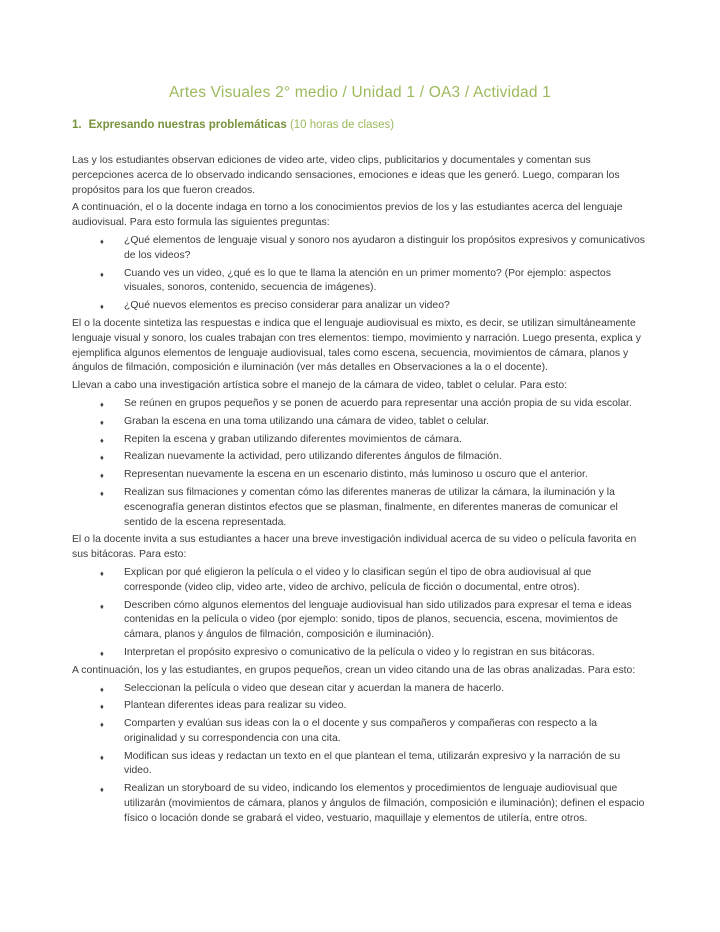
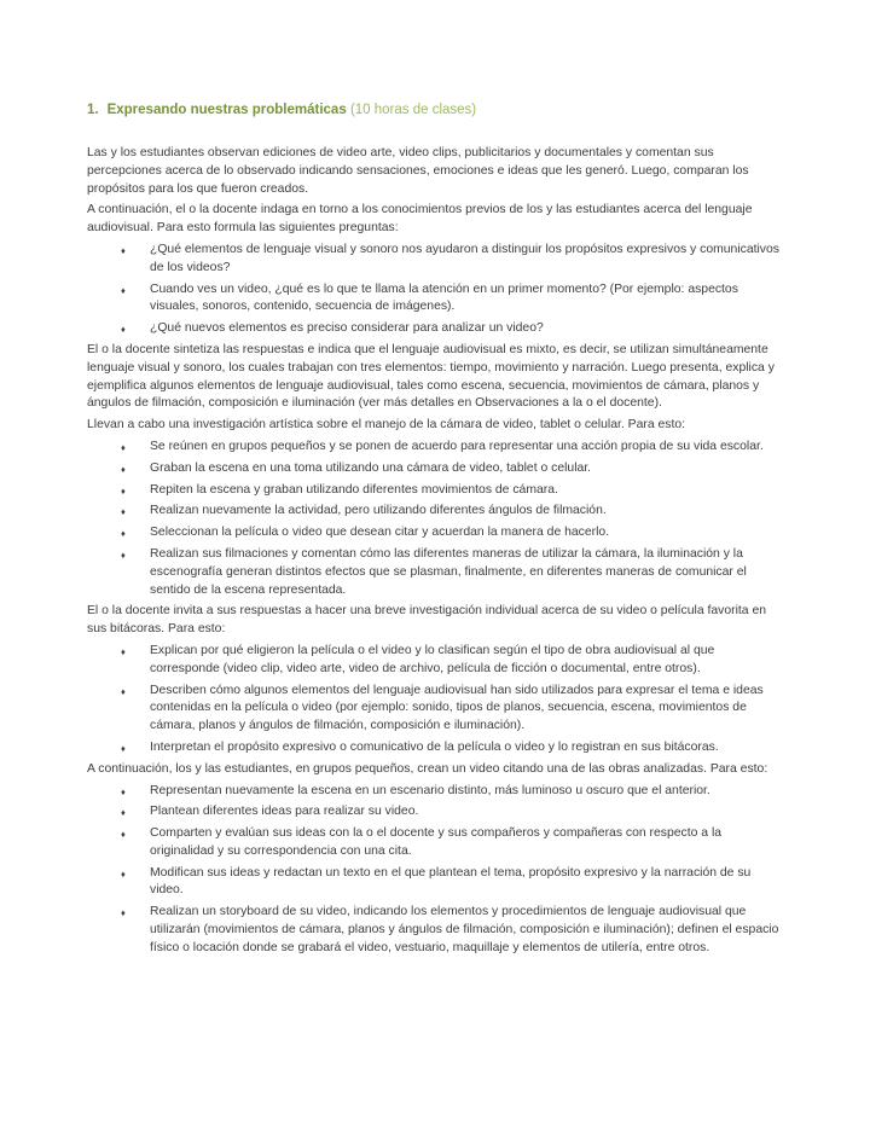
- Artes Visuales 2° medio / Unidad 1 / OA3 / Actividad 1
  1. Expresando nuestras problemáticas (10 horas de clases)
  Las y los estudiantes observan ediciones de video arte, video clips, publicitarios y documentales y comentan sus percepciones acerca de lo observado indicando sensaciones, emociones e ideas que les generó. Luego, comparan los propósitos para los que fueron creados.
  A continuación, el o la docente indaga en torno a los conocimientos previos de los y las estudiantes acerca del lenguaje audiovisual. Para esto formula las siguientes preguntas:
  ♦
  ¿Qué elementos de lenguaje visual y sonoro nos ayudaron a distinguir los propósitos expresivos y comunicativos de los videos?
  ♦
  Cuando ves un video, ¿qué es lo que te llama la atención en un primer momento? (Por ejemplo: aspectos visuales, sonoros, contenido, secuencia de imágenes).
  ♦
  ¿Qué nuevos elementos es preciso considerar para analizar un video?
  El o la docente sintetiza las respuestas e indica que el lenguaje audiovisual es mixto, es decir, se utilizan simultáneamente lenguaje visual y sonoro, los cuales trabajan con tres elementos: tiempo, movimiento y narración. Luego presenta, explica y ejemplifica algunos elementos de lenguaje audiovisual, tales como escena, secuencia, movimientos de cámara, planos y ángulos de filmación, composición e iluminación (ver más detalles en Observaciones a la o el docente).
  Llevan a cabo una investigación artística sobre el manejo de la cámara de video, tablet o celular. Para esto:
  ♦
  Se reúnen en grupos pequeños y se ponen de acuerdo para representar una acción propia de su vida escolar.
  ♦
  Graban la escena en una toma utilizando una cámara de video, tablet o celular.
  ♦
  Repiten la escena y graban utilizando diferentes movimientos de cámara.
  ♦
  Realizan nuevamente la actividad, pero utilizando diferentes ángulos de filmación.
  ♦
- Representan nuevamente la escena en un escenario distinto, más luminoso u oscuro que el anterior.
+ Seleccionan la película o video que desean citar y acuerdan la manera de hacerlo.
  ♦
  Realizan sus filmaciones y comentan cómo las diferentes maneras de utilizar la cámara, la iluminación y la escenografía generan distintos efectos que se plasman, finalmente, en diferentes maneras de comunicar el sentido de la escena representada.
- El o la docente invita a sus estudiantes a hacer una breve investigación individual acerca de su video o película favorita en sus bitácoras. Para esto:
+ El o la docente invita a sus respuestas a hacer una breve investigación individual acerca de su video o película favorita en sus bitácoras. Para esto:
  ♦
  Explican por qué eligieron la película o el video y lo clasifican según el tipo de obra audiovisual al que corresponde (video clip, video arte, video de archivo, película de ficción o documental, entre otros).
  ♦
  Describen cómo algunos elementos del lenguaje audiovisual han sido utilizados para expresar el tema e ideas contenidas en la película o video (por ejemplo: sonido, tipos de planos, secuencia, escena, movimientos de cámara, planos y ángulos de filmación, composición e iluminación).
  ♦
  Interpretan el propósito expresivo o comunicativo de la película o video y lo registran en sus bitácoras.
  A continuación, los y las estudiantes, en grupos pequeños, crean un video citando una de las obras analizadas. Para esto:
  ♦
- Seleccionan la película o video que desean citar y acuerdan la manera de hacerlo.
+ Representan nuevamente la escena en un escenario distinto, más luminoso u oscuro que el anterior.
  ♦
  Plantean diferentes ideas para realizar su video.
  ♦
  Comparten y evalúan sus ideas con la o el docente y sus compañeros y compañeras con respecto a la originalidad y su correspondencia con una cita.
  ♦
- Modifican sus ideas y redactan un texto en el que plantean el tema, utilizarán expresivo y la narración de su video.
+ Modifican sus ideas y redactan un texto en el que plantean el tema, propósito expresivo y la narración de su video.
  ♦
  Realizan un storyboard de su video, indicando los elementos y procedimientos de lenguaje audiovisual que utilizarán (movimientos de cámara, planos y ángulos de filmación, composición e iluminación); definen el espacio físico o locación donde se grabará el video, vestuario, maquillaje y elementos de utilería, entre otros.
